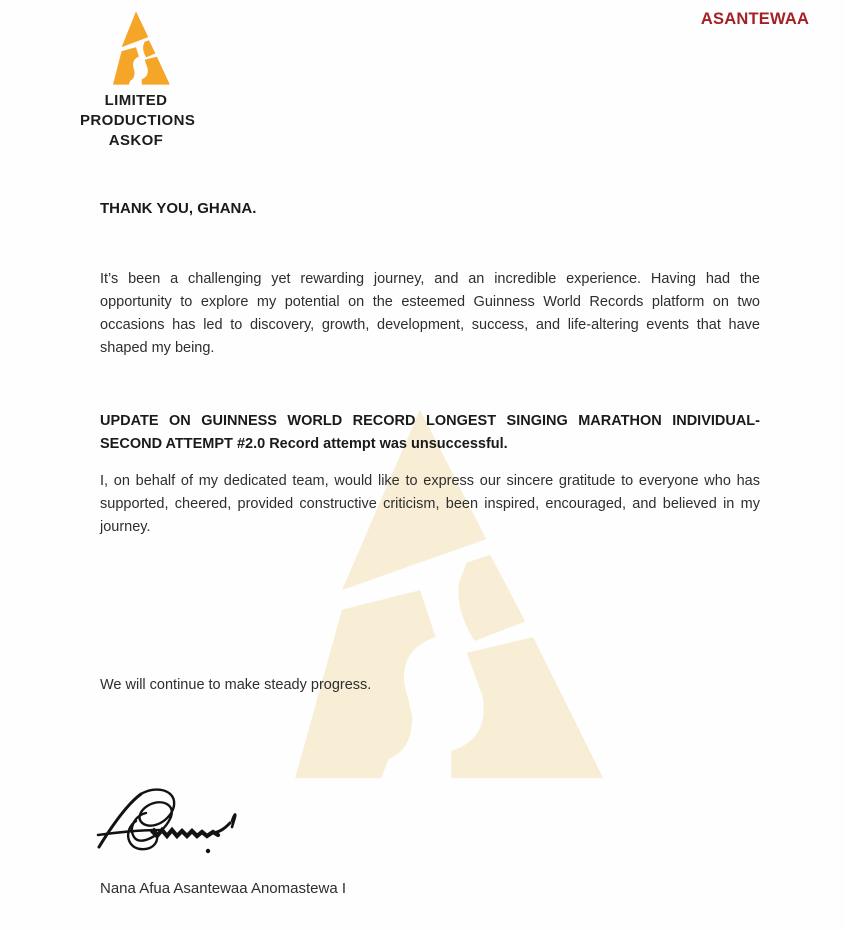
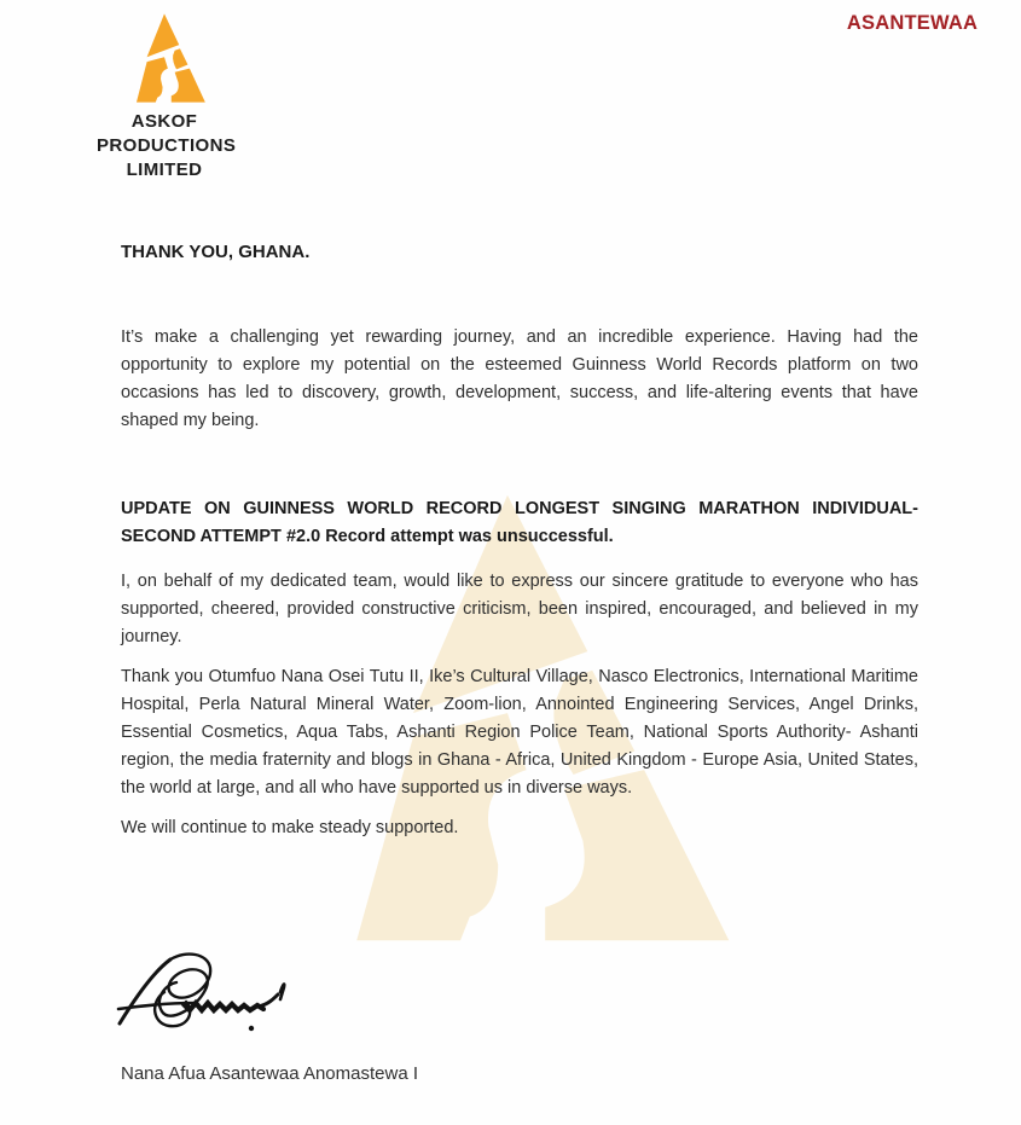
- LIMITED
+ ASKOF
  PRODUCTIONS
- ASKOF
+ LIMITED
  ASANTEWAA
  THANK YOU, GHANA.
- It’s been a challenging yet rewarding journey, and an incredible experience. Having had the opportunity to explore my potential on the esteemed Guinness World Records platform on two occasions has led to discovery, growth, development, success, and life-altering events that have shaped my being.
+ It’s make a challenging yet rewarding journey, and an incredible experience. Having had the opportunity to explore my potential on the esteemed Guinness World Records platform on two occasions has led to discovery, growth, development, success, and life-altering events that have shaped my being.
  UPDATE ON GUINNESS WORLD RECORD LONGEST SINGING MARATHON INDIVIDUAL- SECOND ATTEMPT #2.0 Record attempt was unsuccessful.
  I, on behalf of my dedicated team, would like to express our sincere gratitude to everyone who has supported, cheered, provided constructive criticism, been inspired, encouraged, and believed in my journey.
+ Thank you Otumfuo Nana Osei Tutu II, Ike’s Cultural Village, Nasco Electronics, International Maritime Hospital, Perla Natural Mineral Water, Zoom-lion, Annointed Engineering Services, Angel Drinks, Essential Cosmetics, Aqua Tabs, Ashanti Region Police Team, National Sports Authority- Ashanti region, the media fraternity and blogs in Ghana - Africa, United Kingdom - Europe Asia, United States, the world at large, and all who have supported us in diverse ways.
- We will continue to make steady progress.
+ We will continue to make steady supported.
  Nana Afua Asantewaa Anomastewa I
